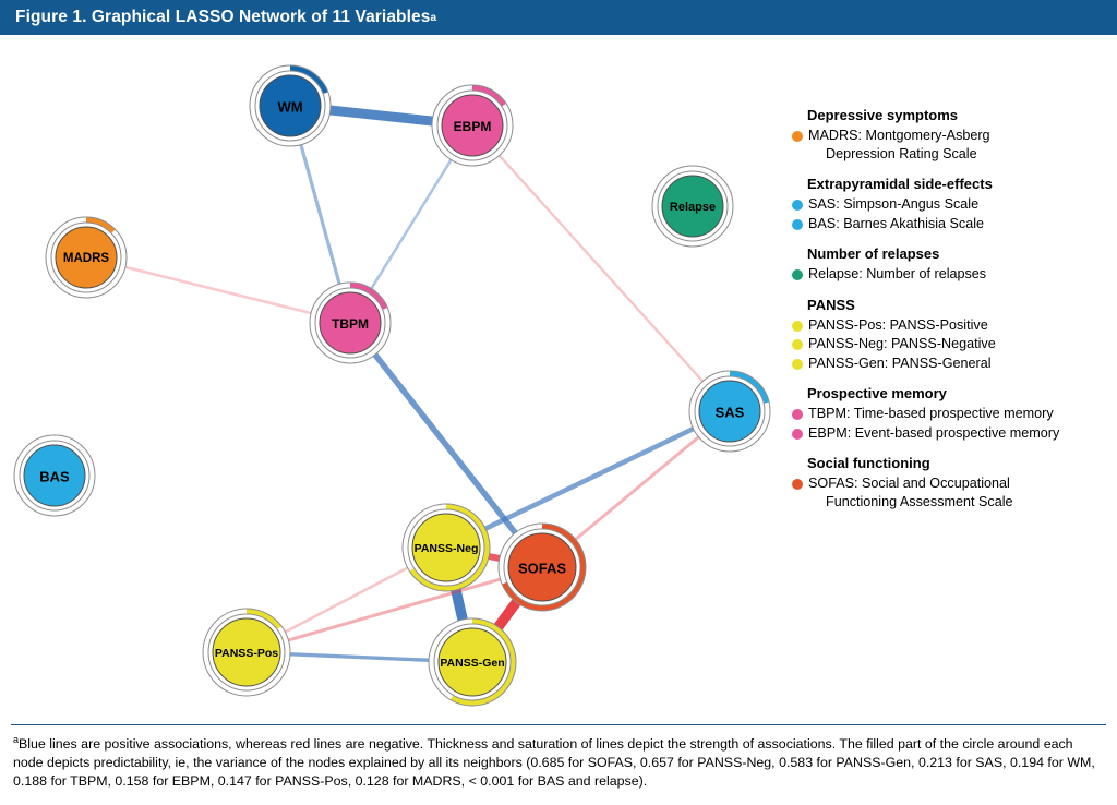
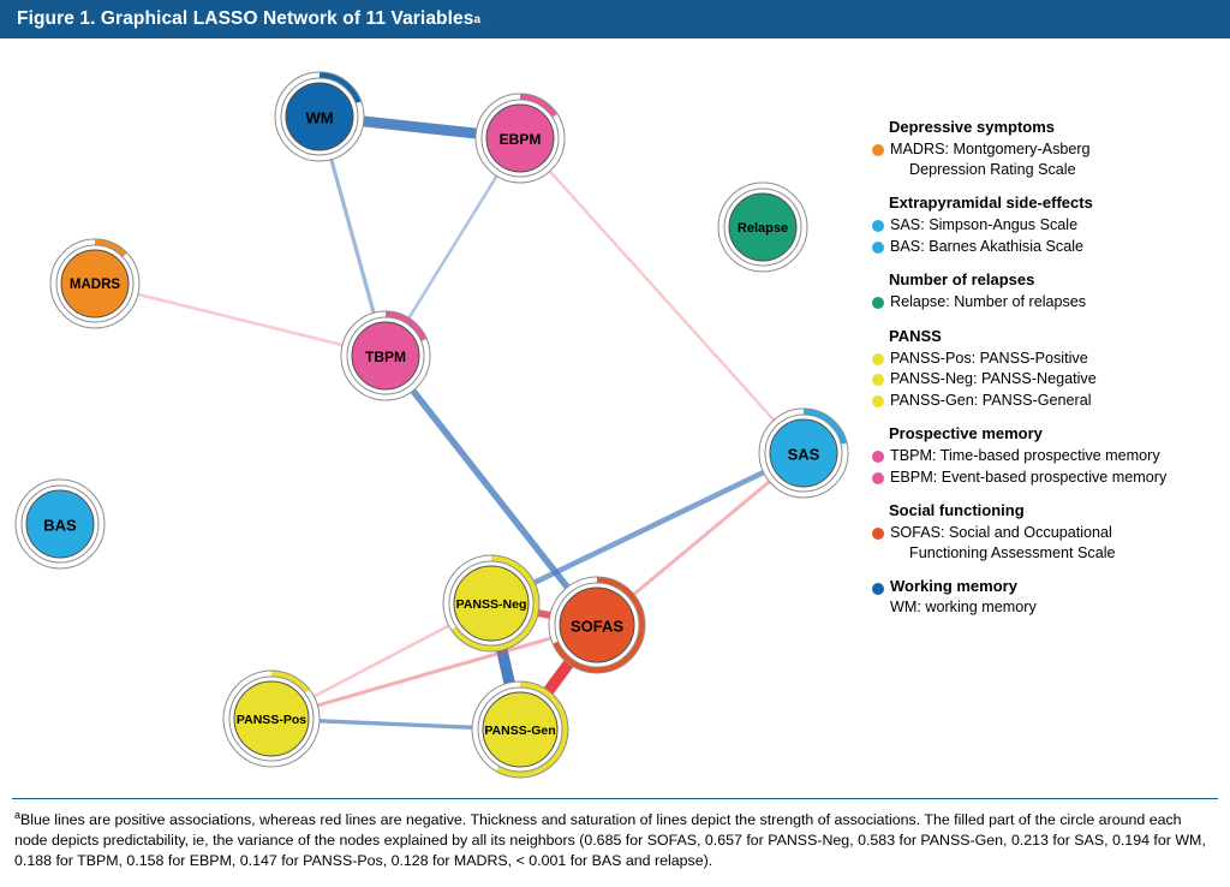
  Figure 1. Graphical LASSO Network of 11 Variables
  a
  WM
  EBPM
  Relapse
  MADRS
  TBPM
  SAS
  BAS
  PANSS-Neg
  SOFAS
  PANSS-Gen
  PANSS-Pos
  Depressive symptoms
  MADRS: Montgomery-Asberg
  Depression Rating Scale
  Extrapyramidal side-effects
  SAS: Simpson-Angus Scale
  BAS: Barnes Akathisia Scale
  Number of relapses
  Relapse: Number of relapses
  PANSS
  PANSS-Pos: PANSS-Positive
  PANSS-Neg: PANSS-Negative
  PANSS-Gen: PANSS-General
  Prospective memory
  TBPM: Time-based prospective memory
  EBPM: Event-based prospective memory
  Social functioning
  SOFAS: Social and Occupational
  Functioning Assessment Scale
+ Working memory
+ WM: working memory
  aBlue lines are positive associations, whereas red lines are negative. Thickness and saturation of lines depict the strength of associations. The filled part of the circle around each node depicts predictability, ie, the variance of the nodes explained by all its neighbors (0.685 for SOFAS, 0.657 for PANSS-Neg, 0.583 for PANSS-Gen, 0.213 for SAS, 0.194 for WM, 0.188 for TBPM, 0.158 for EBPM, 0.147 for PANSS-Pos, 0.128 for MADRS, < 0.001 for BAS and relapse).
